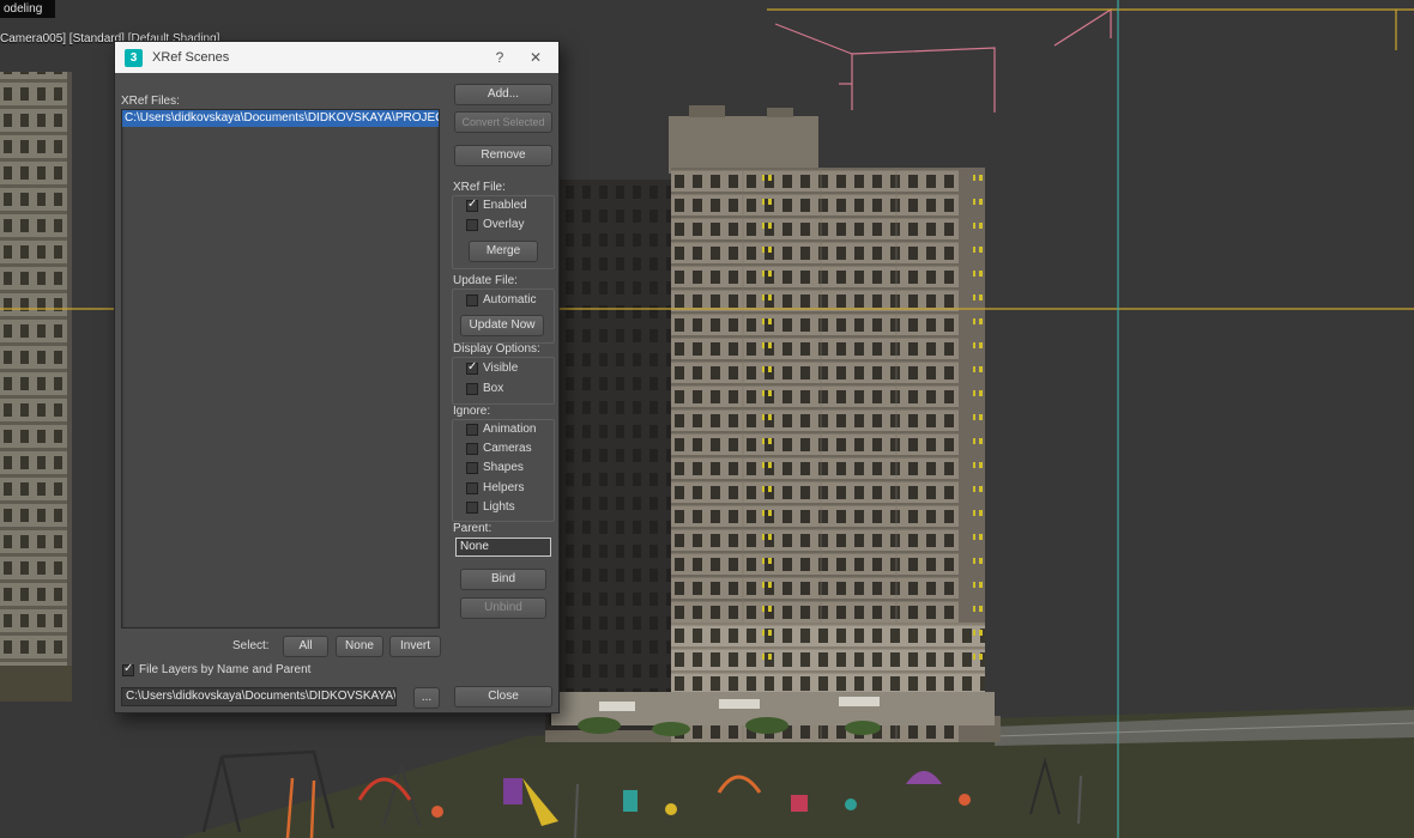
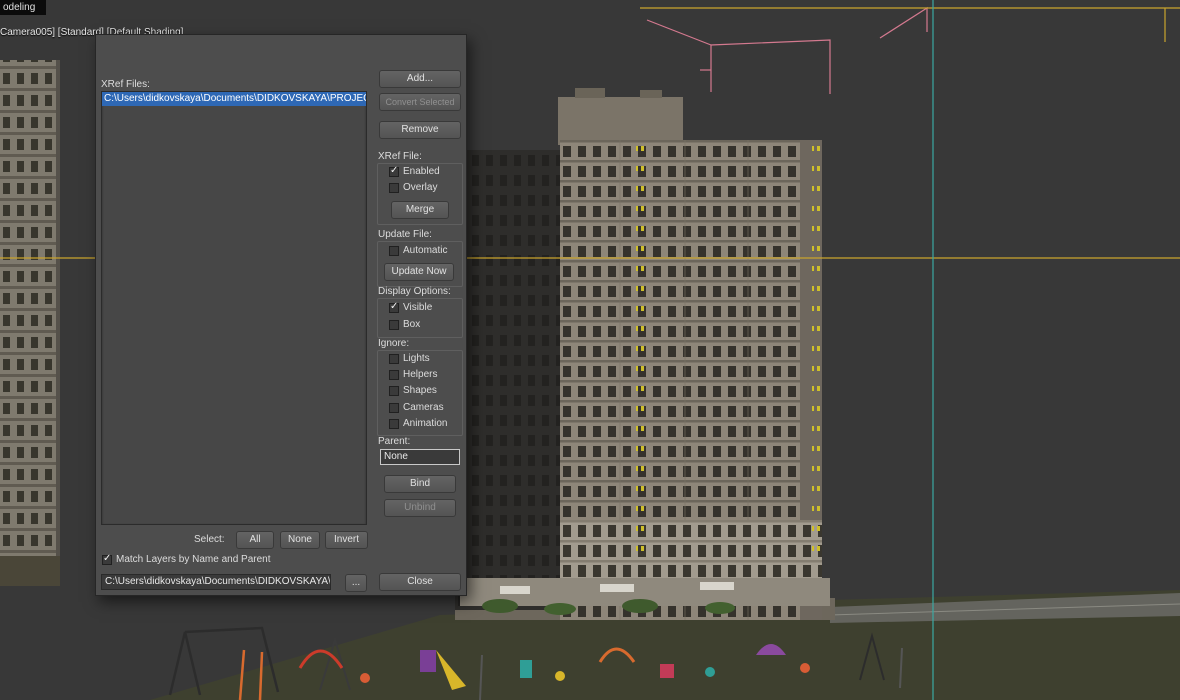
  odeling
  Camera005] [Standard] [Default Shading]
- 3
- XRef Scenes
- ?
- ✕
  XRef Files:
  C:\Users\didkovskaya\Documents\DIDKOVSKAYA\PROJE
  Add...
  Convert Selected
  Remove
  XRef File:
  Enabled
  Overlay
  Merge
  Update File:
  Automatic
  Update Now
  Display Options:
  Visible
  Box
  Ignore:
- Animation
+ Lights
- Cameras
+ Helpers
  Shapes
- Helpers
+ Cameras
- Lights
+ Animation
  Parent:
  None
  Bind
  Unbind
  Select:
  All
  None
  Invert
- File Layers by Name and Parent
+ Match Layers by Name and Parent
  C:\Users\didkovskaya\Documents\DIDKOVSKAYA\
  ...
  Close
